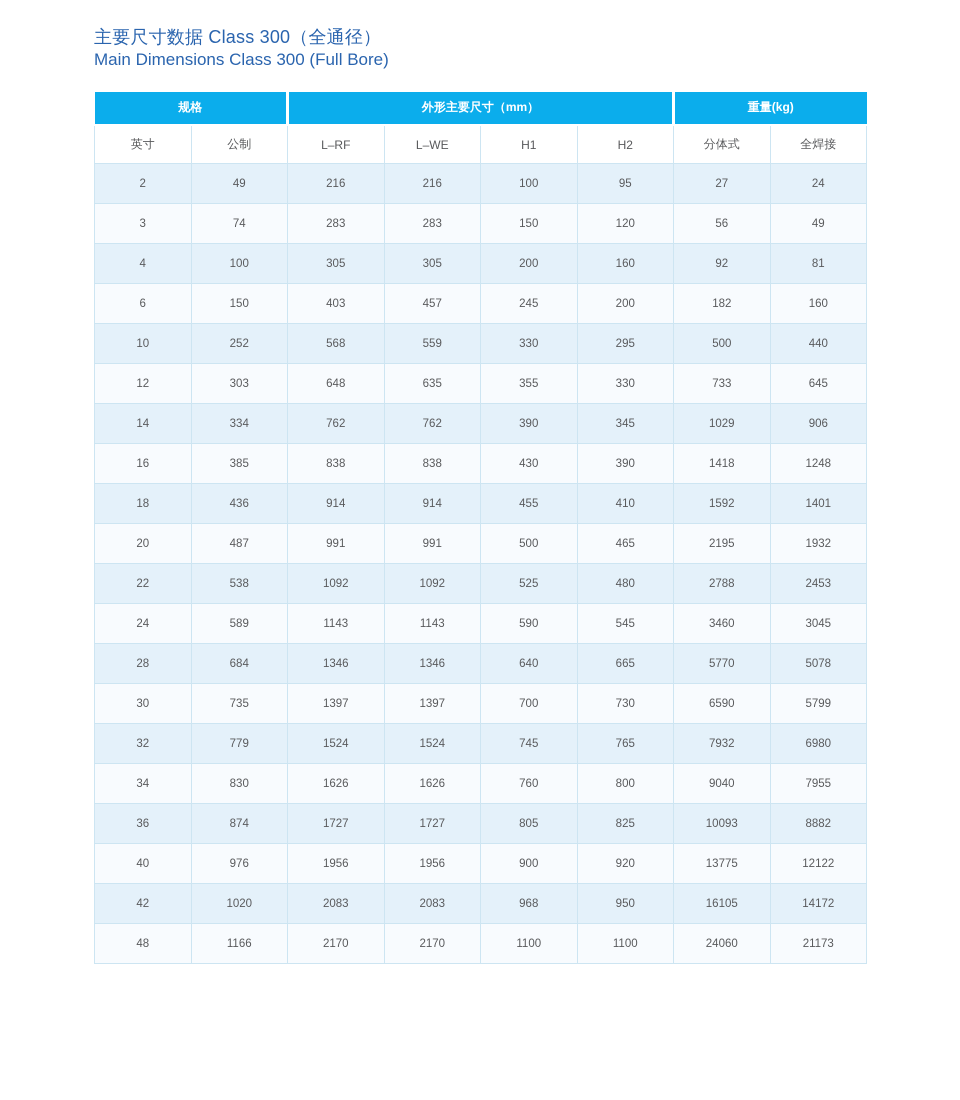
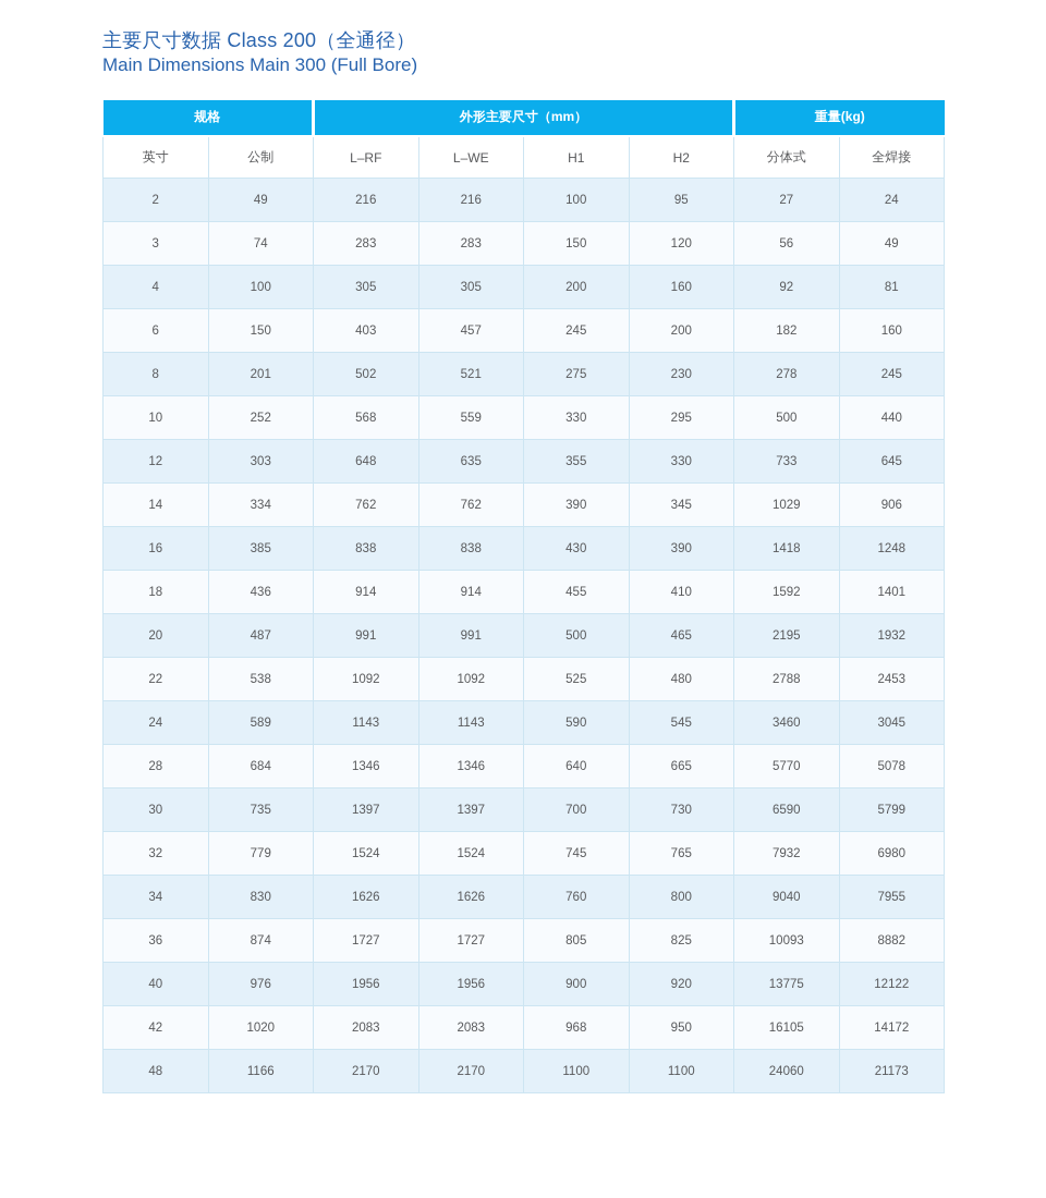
- 主要尺寸数据 Class 300（全通径）
+ 主要尺寸数据 Class 200（全通径）
- Main Dimensions Class 300 (Full Bore)
+ Main Dimensions Main 300 (Full Bore)
  规格	外形主要尺寸（mm）	重量(kg)
  英寸	公制	L–RF	L–WE	H1	H2	分体式	全焊接
  2	49	216	216	100	95	27	24
  3	74	283	283	150	120	56	49
  4	100	305	305	200	160	92	81
  6	150	403	457	245	200	182	160
+ 8	201	502	521	275	230	278	245
  10	252	568	559	330	295	500	440
  12	303	648	635	355	330	733	645
  14	334	762	762	390	345	1029	906
  16	385	838	838	430	390	1418	1248
  18	436	914	914	455	410	1592	1401
  20	487	991	991	500	465	2195	1932
  22	538	1092	1092	525	480	2788	2453
  24	589	1143	1143	590	545	3460	3045
  28	684	1346	1346	640	665	5770	5078
  30	735	1397	1397	700	730	6590	5799
  32	779	1524	1524	745	765	7932	6980
  34	830	1626	1626	760	800	9040	7955
  36	874	1727	1727	805	825	10093	8882
  40	976	1956	1956	900	920	13775	12122
  42	1020	2083	2083	968	950	16105	14172
  48	1166	2170	2170	1100	1100	24060	21173
